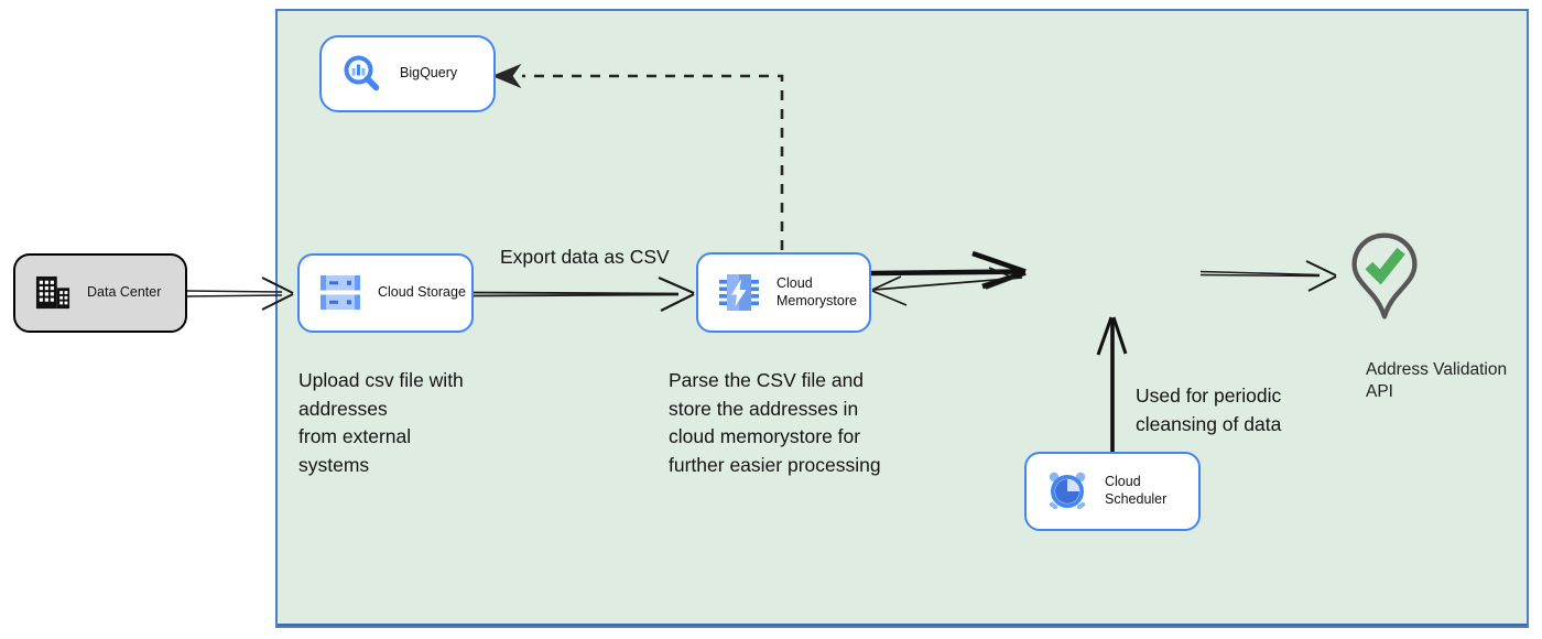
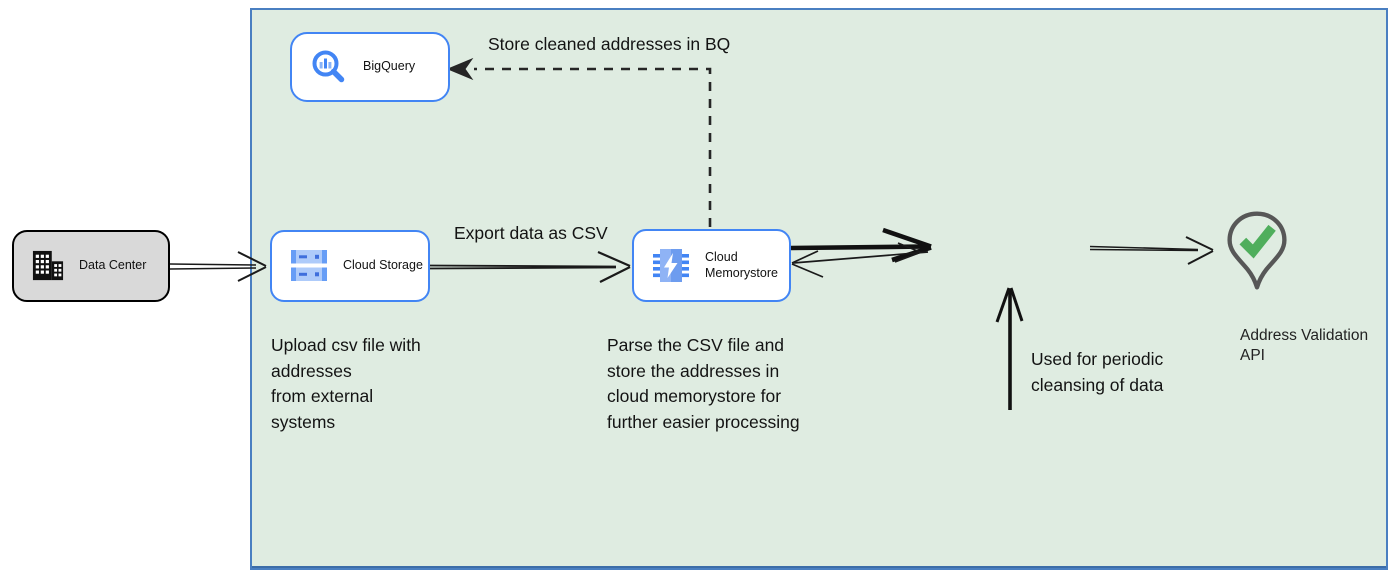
  Data Center
  BigQuery
  Cloud Storage
  Cloud
  Memorystore
- Cloud Scheduler
  Address Validation
  API
+ Store cleaned addresses in BQ
  Export data as CSV
  Upload csv file with
  addresses
  from external
  systems
  Parse the CSV file and
  store the addresses in
  cloud memorystore for
  further easier processing
  Used for periodic
  cleansing of data
